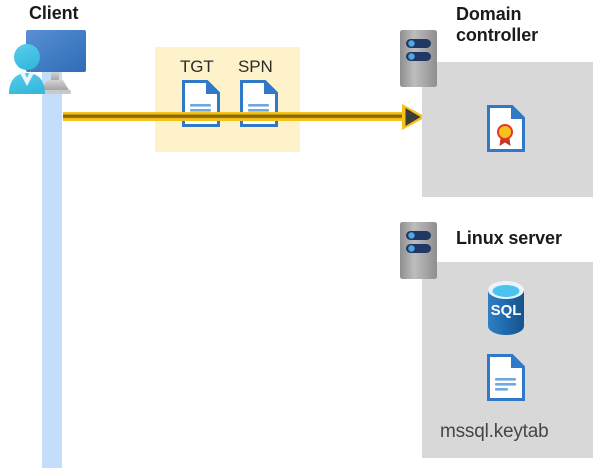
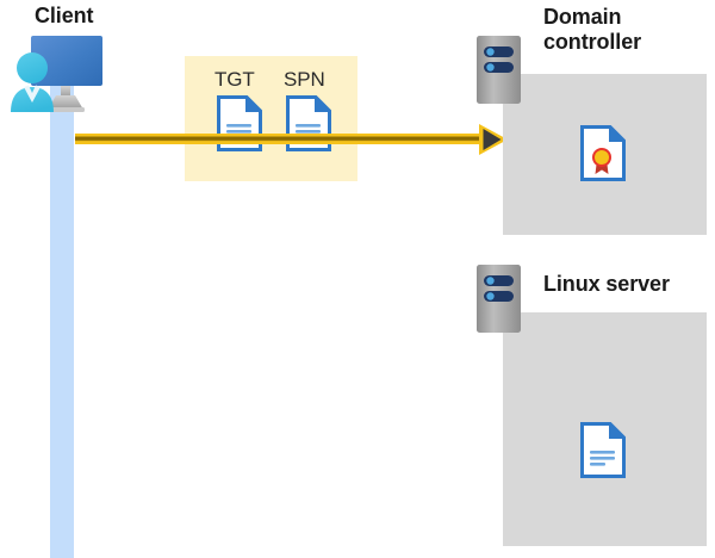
  Client
  TGT
  SPN
  Domain
  controller
  Linux server
- SQL
- mssql.keytab
